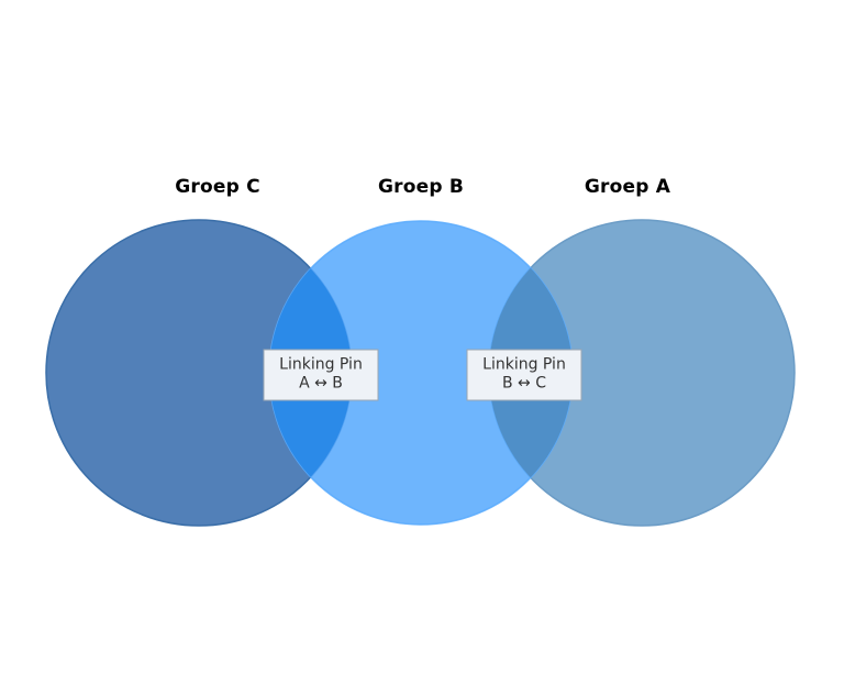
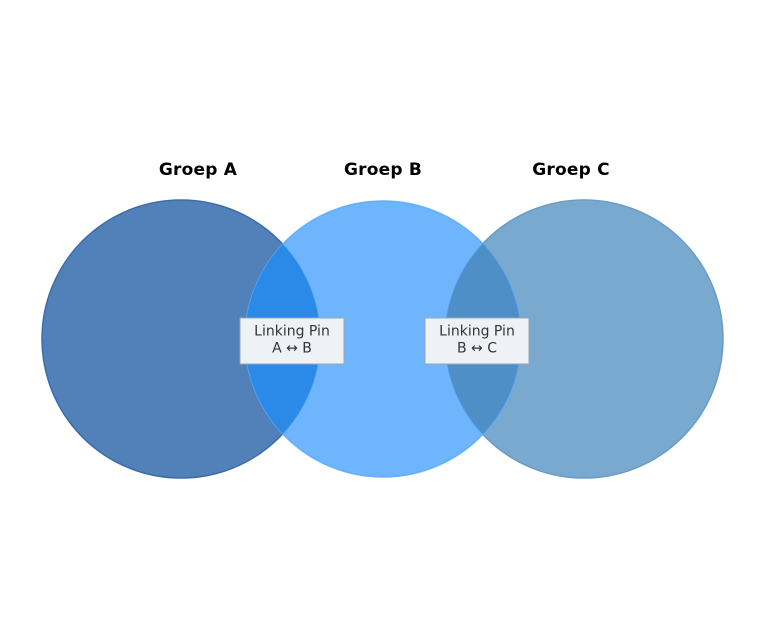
- Groep C
+ Groep A
  Groep B
- Groep A
+ Groep C
  Linking Pin
  A ↔ B
  Linking Pin
  B ↔ C
